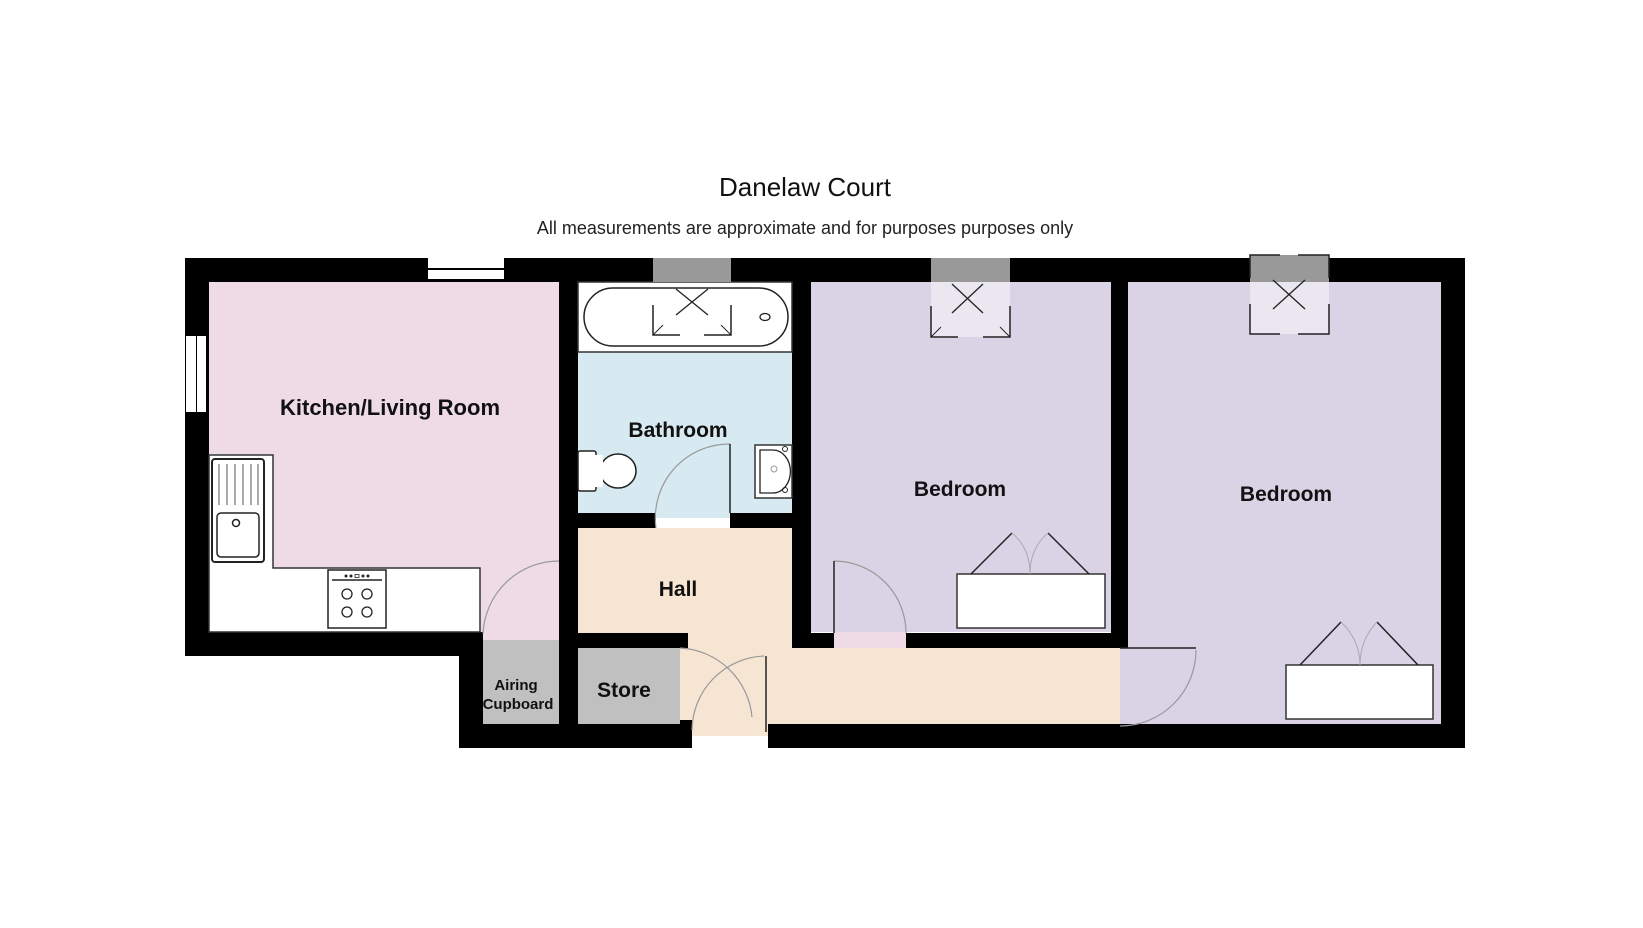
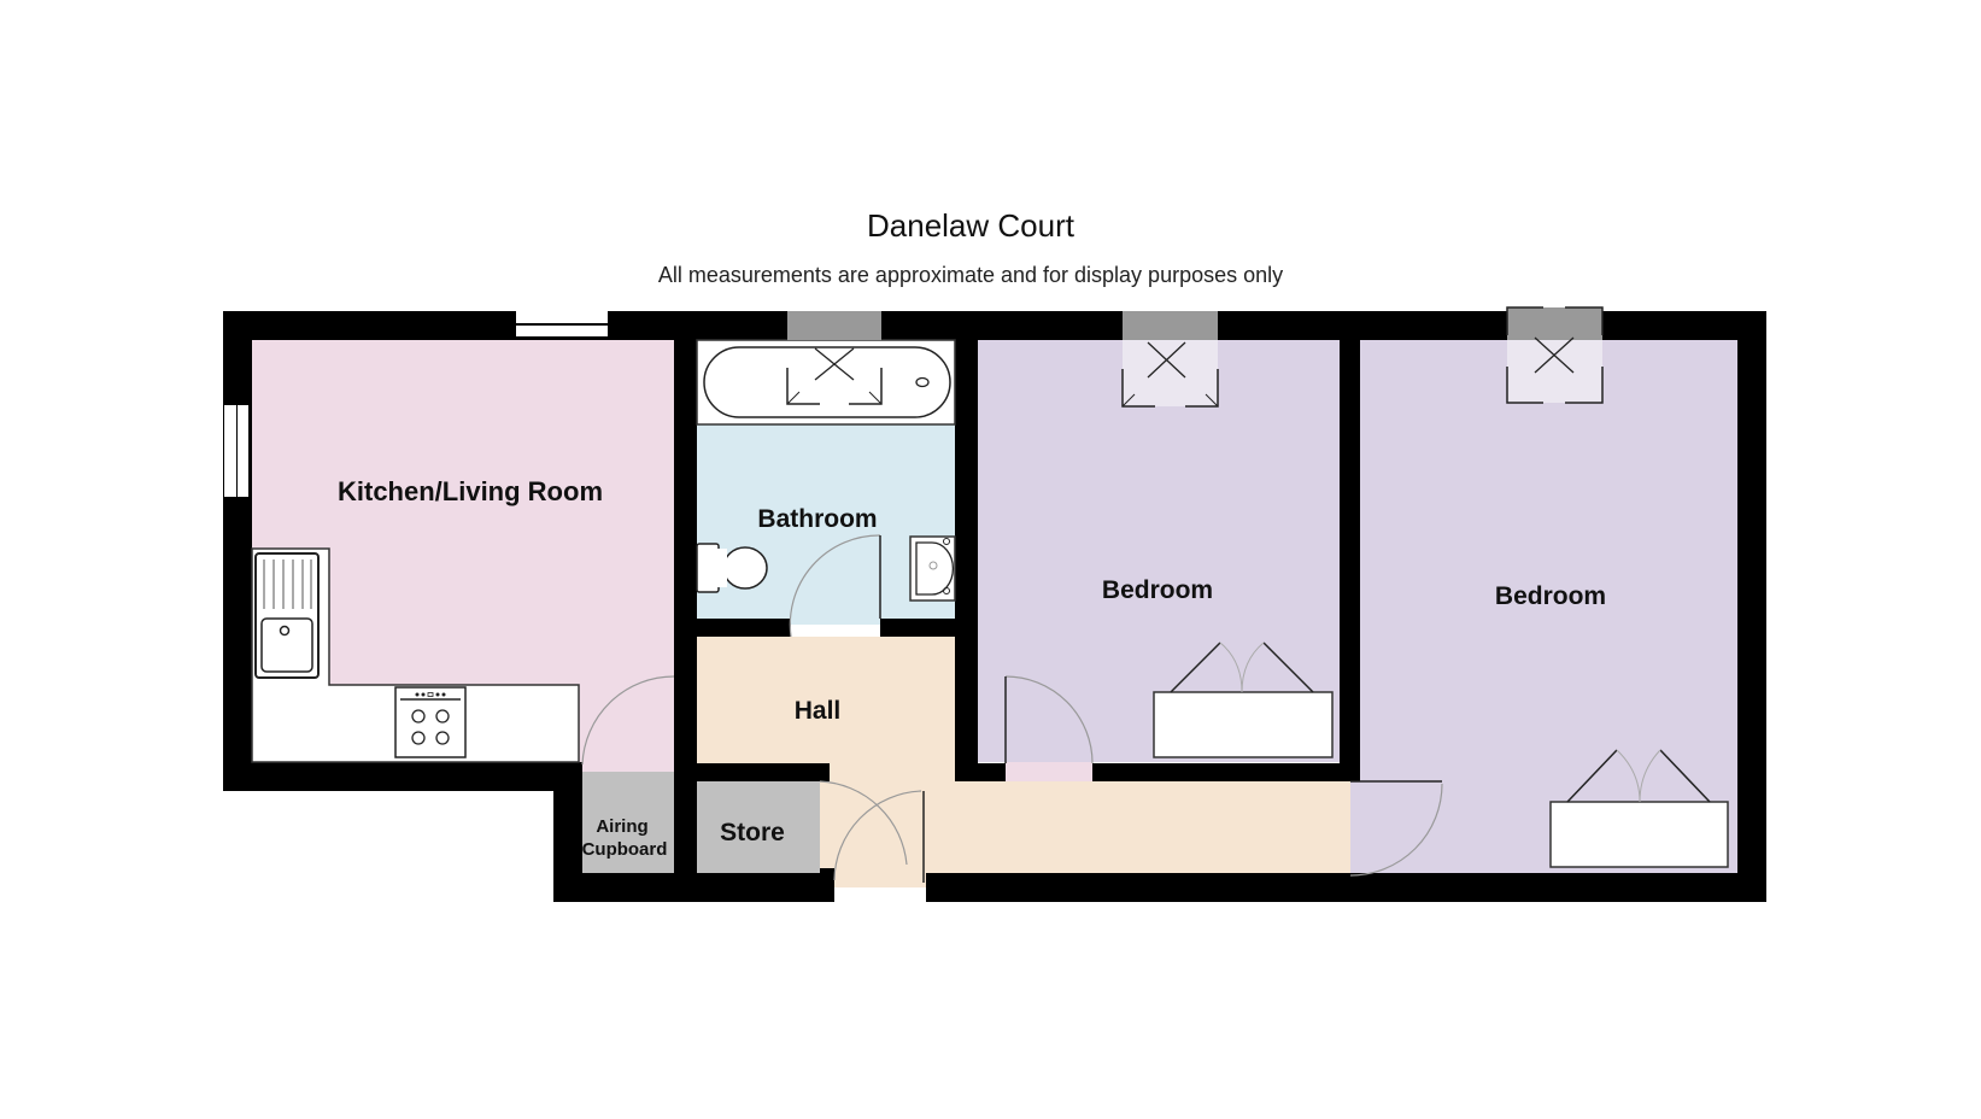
  Danelaw Court
- All measurements are approximate and for purposes purposes only
+ All measurements are approximate and for display purposes only
  Kitchen/Living Room
  Bathroom
  Bedroom
  Bedroom
  Hall
  Store
  Airing
  Cupboard
